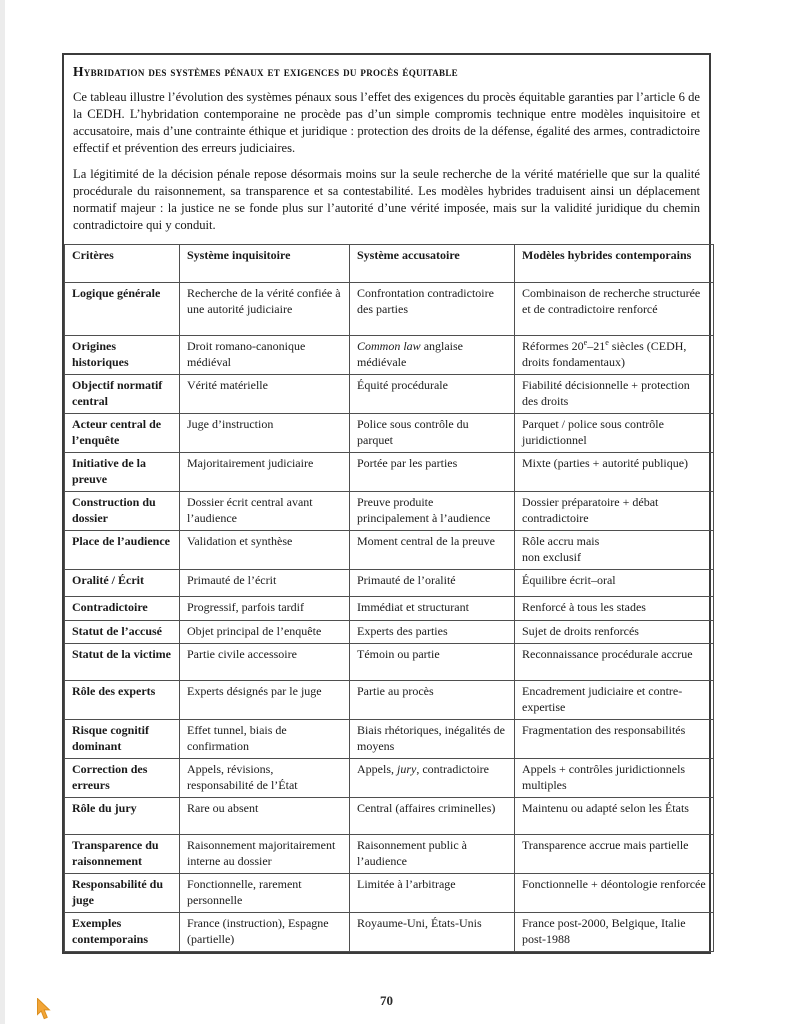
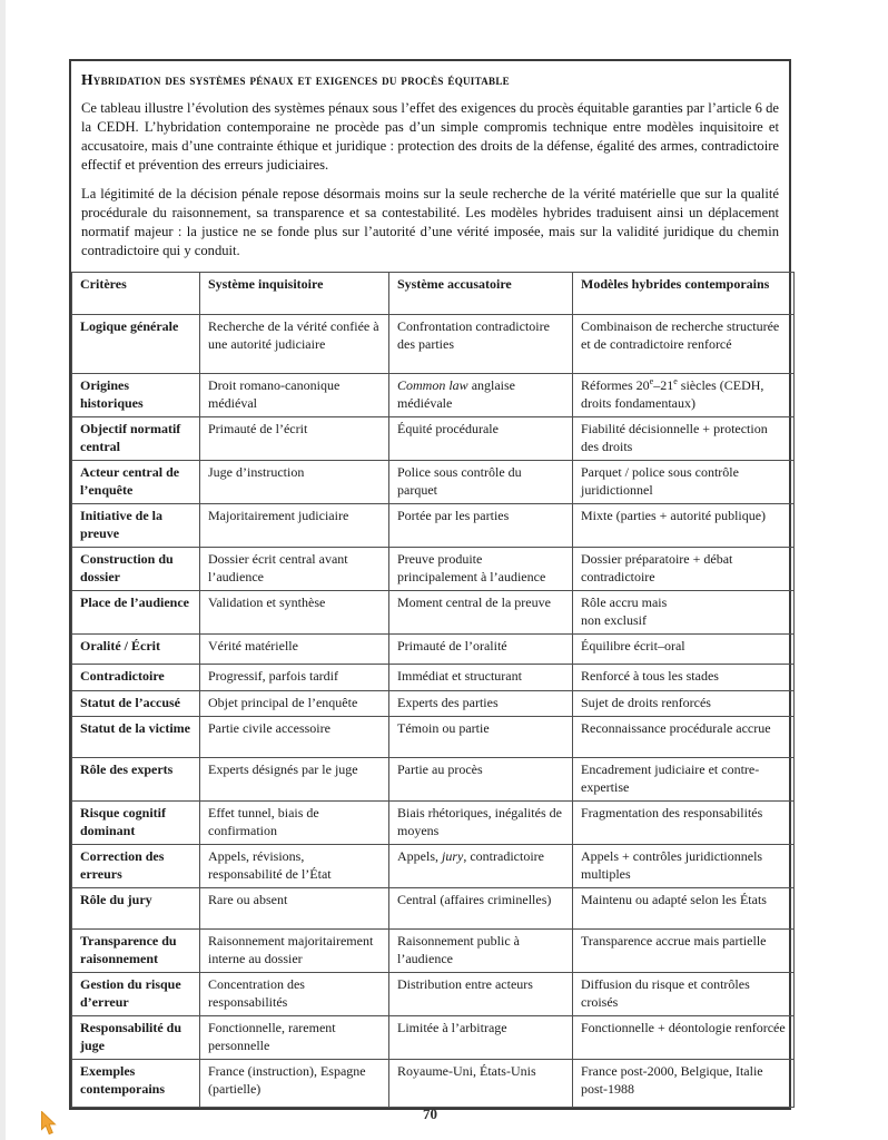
  Hybridation des systèmes pénaux et exigences du procès équitable
  Ce tableau illustre l’évolution des systèmes pénaux sous l’effet des exigences du procès équitable garanties par l’article 6 de la CEDH. L’hybridation contemporaine ne procède pas d’un simple compromis technique entre modèles inquisitoire et accusatoire, mais d’une contrainte éthique et juridique : protection des droits de la défense, égalité des armes, contradictoire effectif et prévention des erreurs judiciaires.
  La légitimité de la décision pénale repose désormais moins sur la seule recherche de la vérité matérielle que sur la qualité procédurale du raisonnement, sa transparence et sa contestabilité. Les modèles hybrides traduisent ainsi un déplacement normatif majeur : la justice ne se fonde plus sur l’autorité d’une vérité imposée, mais sur la validité juridique du chemin contradictoire qui y conduit.
  Critères	Système inquisitoire	Système accusatoire	Modèles hybrides contemporains
  Logique générale	Recherche de la vérité confiée à une autorité judiciaire	Confrontation contradictoire des parties	Combinaison de recherche structurée et de contradictoire renforcé
  Origines historiques	Droit romano-canonique médiéval	Common law anglaise médiévale	Réformes 20e–21e siècles (CEDH, droits fondamentaux)
- Objectif normatif central	Vérité matérielle	Équité procédurale	Fiabilité décisionnelle + protection des droits
+ Objectif normatif central	Primauté de l’écrit	Équité procédurale	Fiabilité décisionnelle + protection des droits
  Acteur central de l’enquête	Juge d’instruction	Police sous contrôle du parquet	Parquet / police sous contrôle juridictionnel
  Initiative de la preuve	Majoritairement judiciaire	Portée par les parties	Mixte (parties + autorité publique)
  Construction du dossier	Dossier écrit central avant l’audience	Preuve produite principalement à l’audience	Dossier préparatoire + débat contradictoire
  Place de l’audience	Validation et synthèse	Moment central de la preuve	Rôle accru mais non exclusif
- Oralité / Écrit	Primauté de l’écrit	Primauté de l’oralité	Équilibre écrit–oral
+ Oralité / Écrit	Vérité matérielle	Primauté de l’oralité	Équilibre écrit–oral
  Contradictoire	Progressif, parfois tardif	Immédiat et structurant	Renforcé à tous les stades
  Statut de l’accusé	Objet principal de l’enquête	Experts des parties	Sujet de droits renforcés
  Statut de la victime	Partie civile accessoire	Témoin ou partie	Reconnaissance procédurale accrue
  Rôle des experts	Experts désignés par le juge	Partie au procès	Encadrement judiciaire et contre-expertise
  Risque cognitif dominant	Effet tunnel, biais de confirmation	Biais rhétoriques, inégalités de moyens	Fragmentation des responsabilités
  Correction des erreurs	Appels, révisions, responsabilité de l’État	Appels, jury, contradictoire	Appels + contrôles juridictionnels multiples
  Rôle du jury	Rare ou absent	Central (affaires criminelles)	Maintenu ou adapté selon les États
  Transparence du raisonnement	Raisonnement majoritairement interne au dossier	Raisonnement public à l’audience	Transparence accrue mais partielle
+ Gestion du risque d’erreur	Concentration des responsabilités	Distribution entre acteurs	Diffusion du risque et contrôles croisés
  Responsabilité du juge	Fonctionnelle, rarement personnelle	Limitée à l’arbitrage	Fonctionnelle + déontologie renforcée
  Exemples contemporains	France (instruction), Espagne (partielle)	Royaume-Uni, États-Unis	France post-2000, Belgique, Italie post-1988
  70
